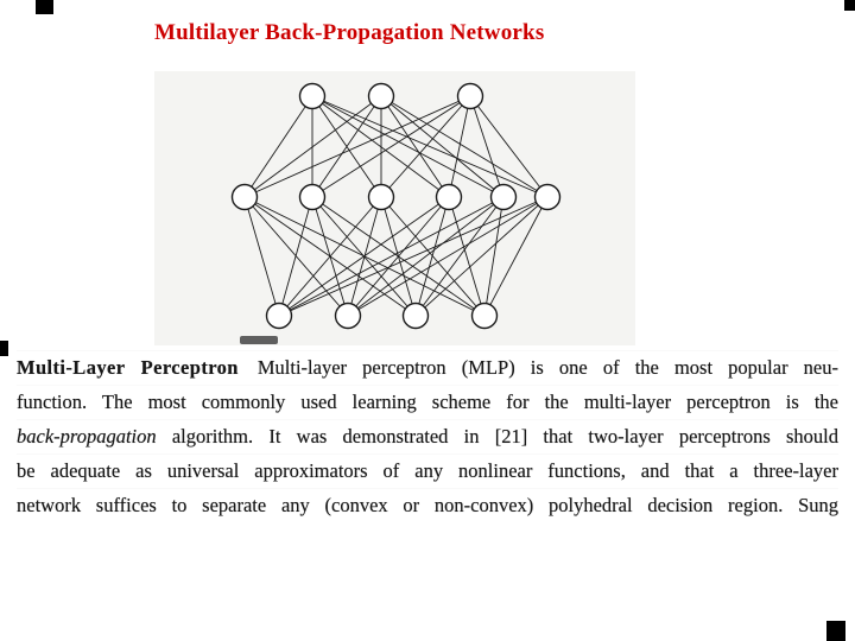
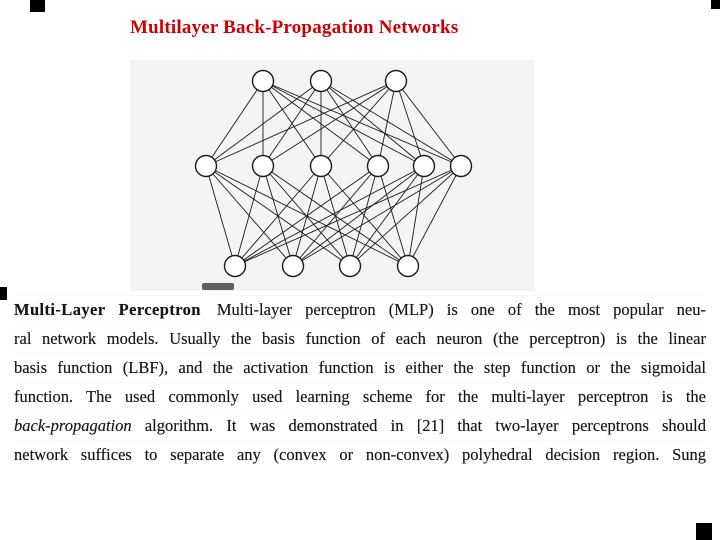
  Multilayer Back-Propagation Networks
  Multi-Layer Perceptron Multi-layer perceptron (MLP) is one of the most popular neu-
+ ral network models. Usually the basis function of each neuron (the perceptron) is the linear
+ basis function (LBF), and the activation function is either the step function or the sigmoidal
- function. The most commonly used learning scheme for the multi-layer perceptron is the
+ function. The used commonly used learning scheme for the multi-layer perceptron is the
  back-propagation algorithm. It was demonstrated in [21] that two-layer perceptrons should
- be adequate as universal approximators of any nonlinear functions, and that a three-layer
  network suffices to separate any (convex or non-convex) polyhedral decision region. Sung
